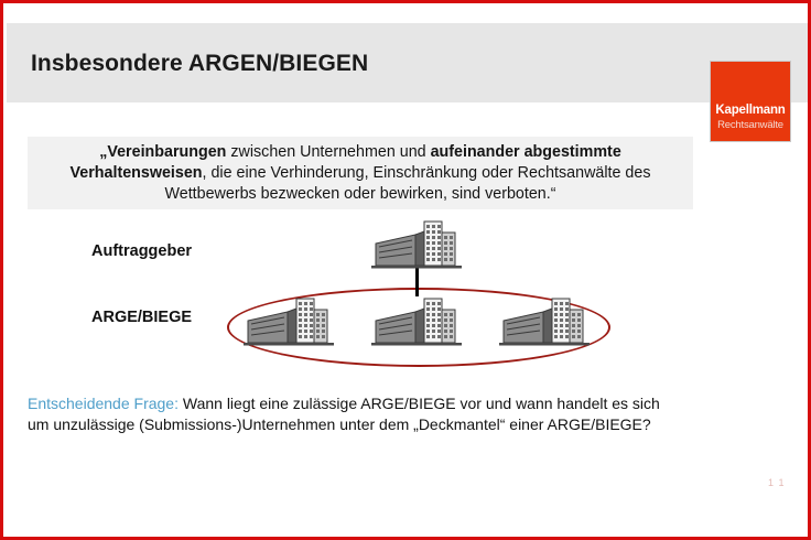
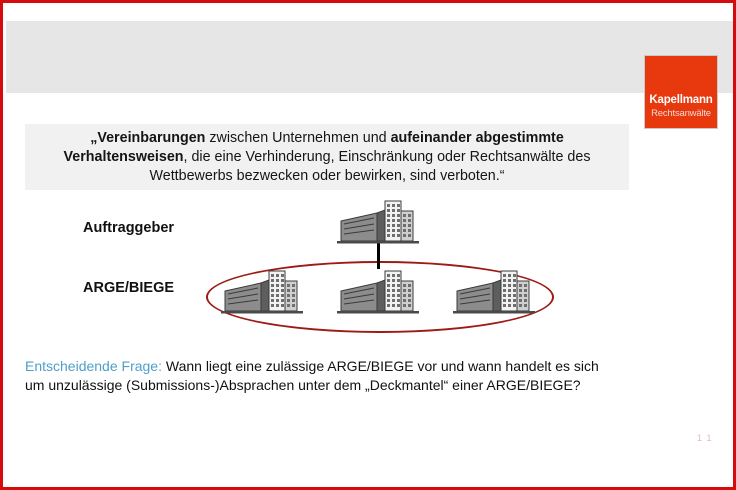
- Insbesondere ARGEN/BIEGEN
  Kapellmann
  Rechtsanwälte
  „Vereinbarungen zwischen Unternehmen und aufeinander abgestimmte Verhaltensweisen, die eine Verhinderung, Einschränkung oder Rechtsanwälte des Wettbewerbs bezwecken oder bewirken, sind verboten.“
  Auftraggeber
  ARGE/BIEGE
- Entscheidende Frage: Wann liegt eine zulässige ARGE/BIEGE vor und wann handelt es sich um unzulässige (Submissions-)Unternehmen unter dem „Deckmantel“ einer ARGE/BIEGE?
+ Entscheidende Frage: Wann liegt eine zulässige ARGE/BIEGE vor und wann handelt es sich um unzulässige (Submissions-)Absprachen unter dem „Deckmantel“ einer ARGE/BIEGE?
  1 1
